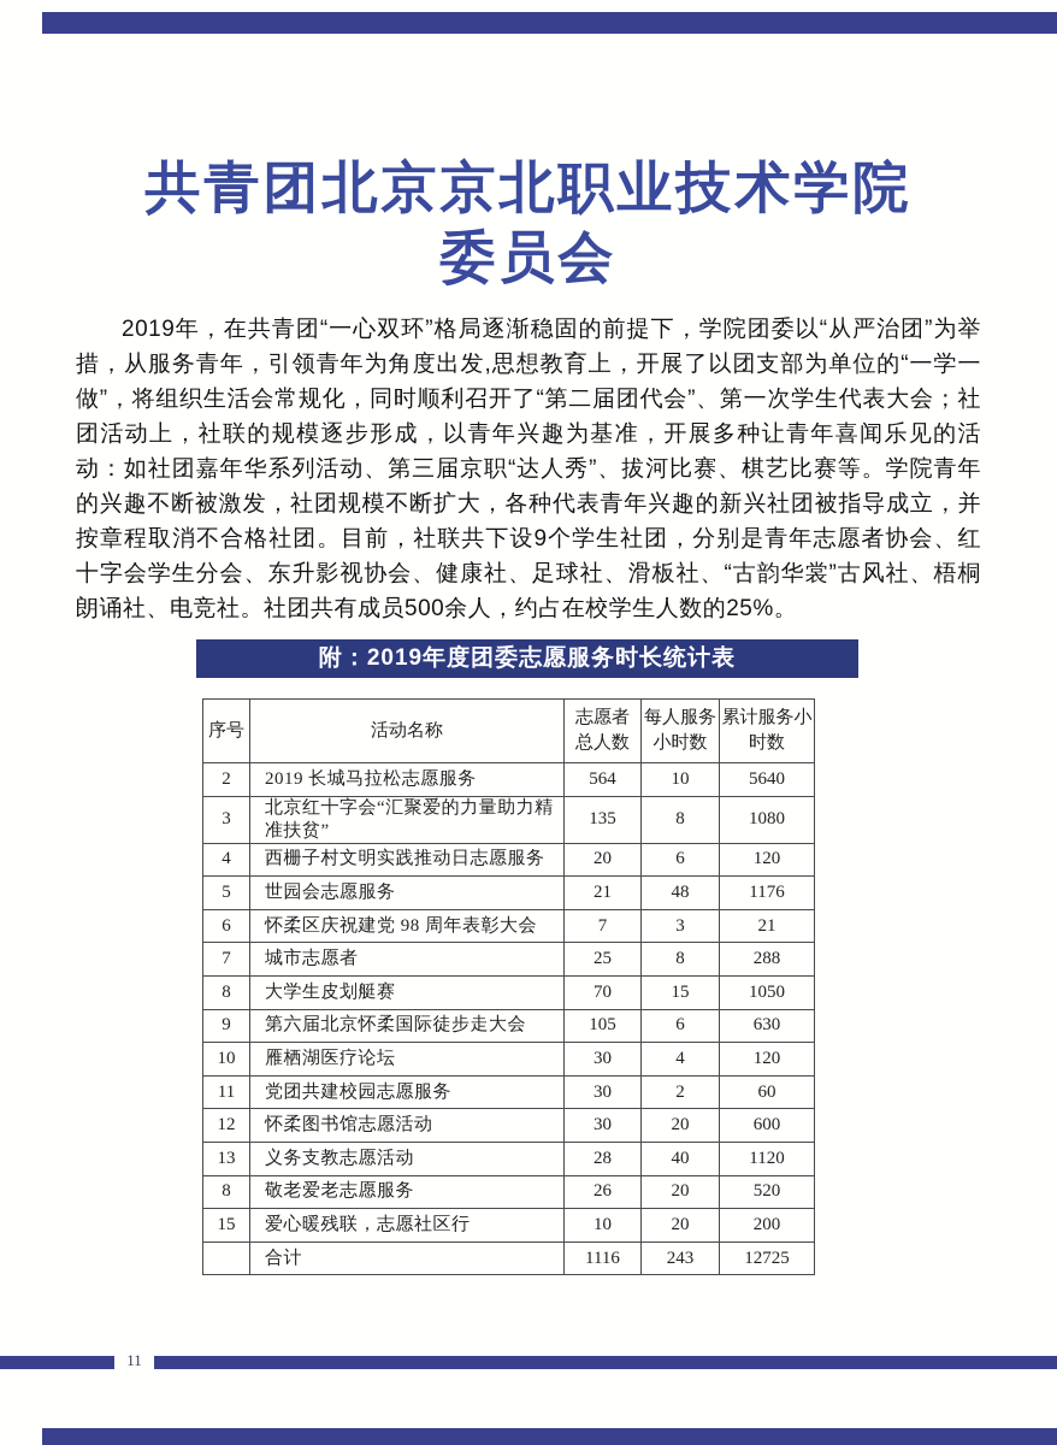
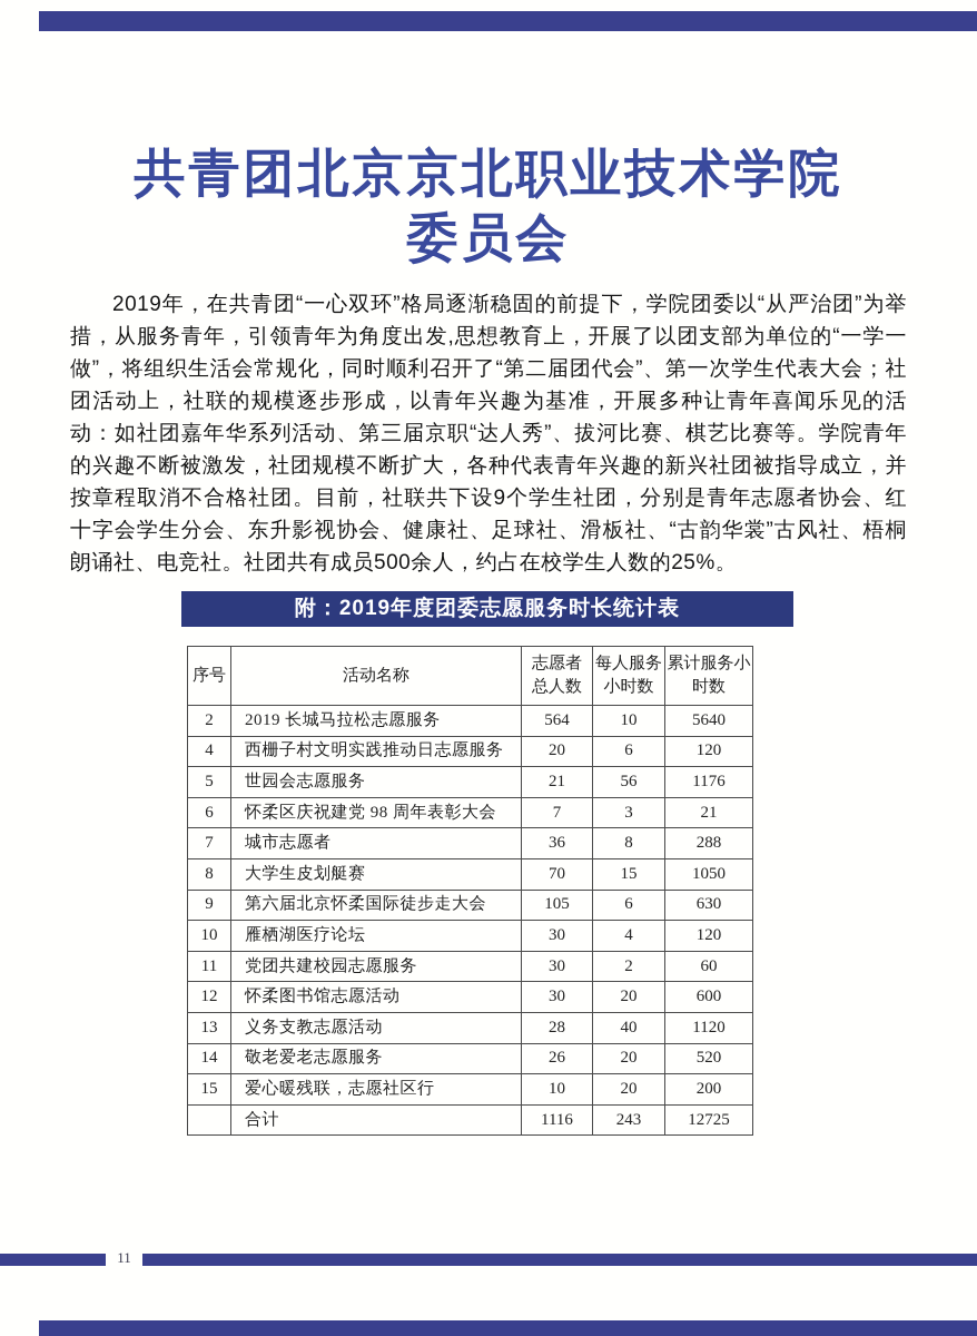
  共青团北京京北职业技术学院
  委员会
  2019年，在共青团“一心双环”格局逐渐稳固的前提下，学院团委以“从严治团”为举措，从服务青年，引领青年为角度出发,思想教育上，开展了以团支部为单位的“一学一做”，将组织生活会常规化，同时顺利召开了“第二届团代会”、第一次学生代表大会；社团活动上，社联的规模逐步形成，以青年兴趣为基准，开展多种让青年喜闻乐见的活动：如社团嘉年华系列活动、第三届京职“达人秀”、拔河比赛、棋艺比赛等。学院青年的兴趣不断被激发，社团规模不断扩大，各种代表青年兴趣的新兴社团被指导成立，并按章程取消不合格社团。目前，社联共下设9个学生社团，分别是青年志愿者协会、红十字会学生分会、东升影视协会、健康社、足球社、滑板社、“古韵华裳”古风社、梧桐朗诵社、电竞社。社团共有成员500余人，约占在校学生人数的25%。
  附：2019年度团委志愿服务时长统计表
  序号	活动名称	志愿者 总人数	每人服务 小时数	累计服务小 时数
  2	2019 长城马拉松志愿服务	564	10	5640
- 3	北京红十字会“汇聚爱的力量助力精准扶贫”	135	8	1080
  4	西栅子村文明实践推动日志愿服务	20	6	120
- 5	世园会志愿服务	21	48	1176
+ 5	世园会志愿服务	21	56	1176
  6	怀柔区庆祝建党 98 周年表彰大会	7	3	21
- 7	城市志愿者	25	8	288
+ 7	城市志愿者	36	8	288
  8	大学生皮划艇赛	70	15	1050
  9	第六届北京怀柔国际徒步走大会	105	6	630
  10	雁栖湖医疗论坛	30	4	120
  11	党团共建校园志愿服务	30	2	60
  12	怀柔图书馆志愿活动	30	20	600
  13	义务支教志愿活动	28	40	1120
- 8	敬老爱老志愿服务	26	20	520
+ 14	敬老爱老志愿服务	26	20	520
  15	爱心暖残联，志愿社区行	10	20	200
  	合计	1116	243	12725
  11
